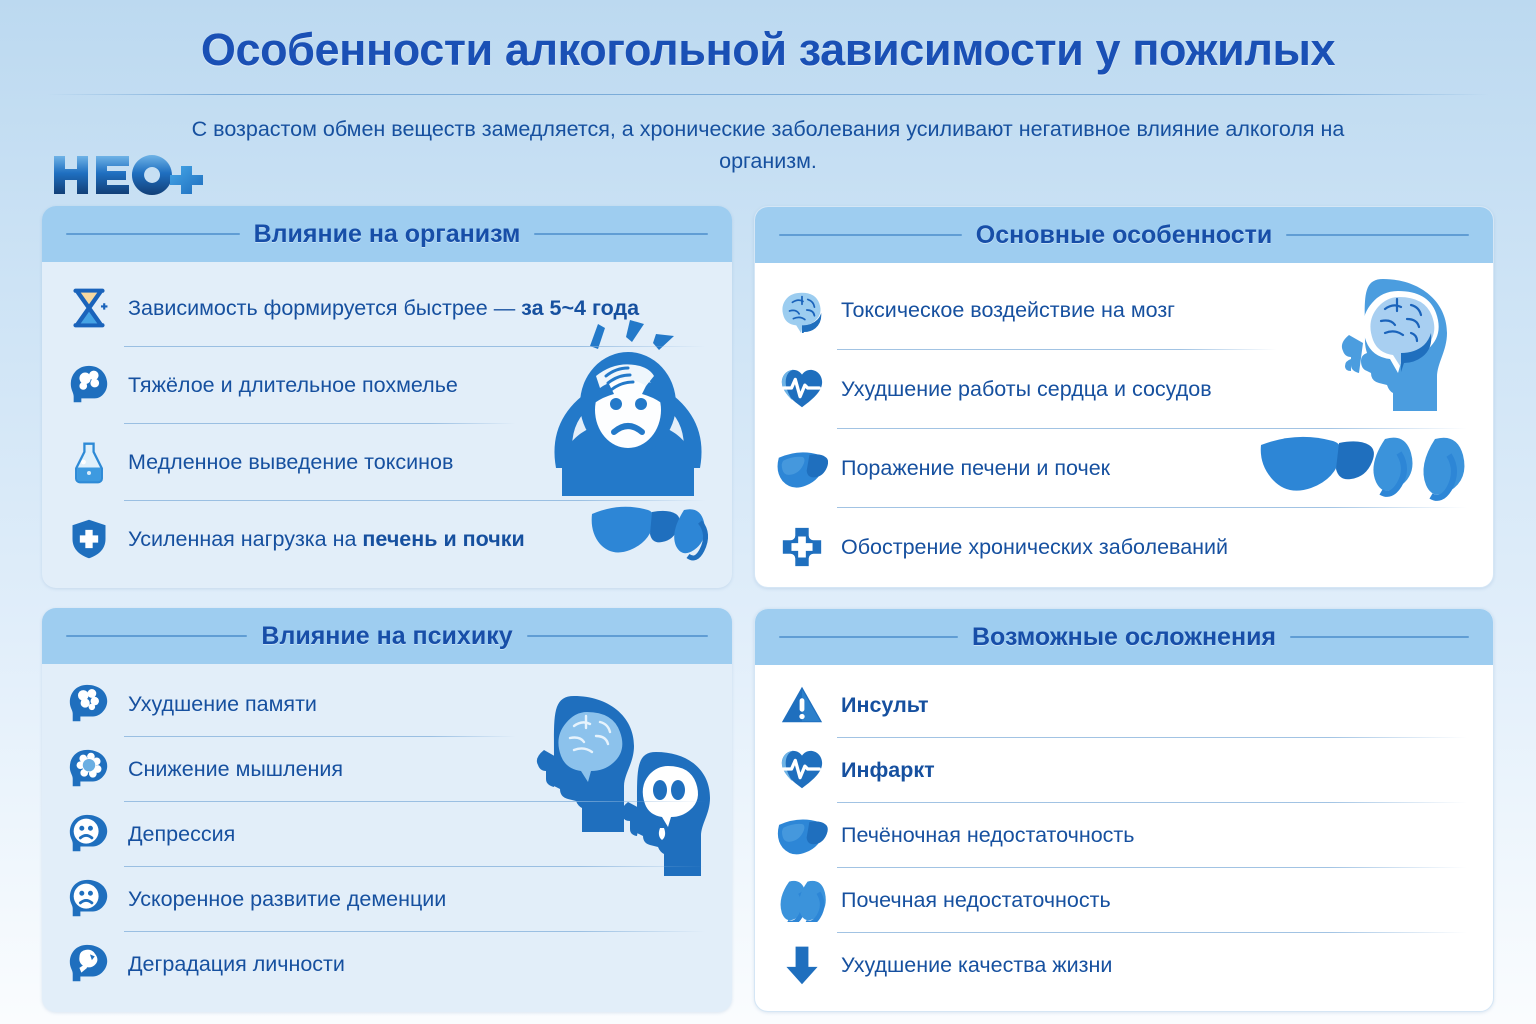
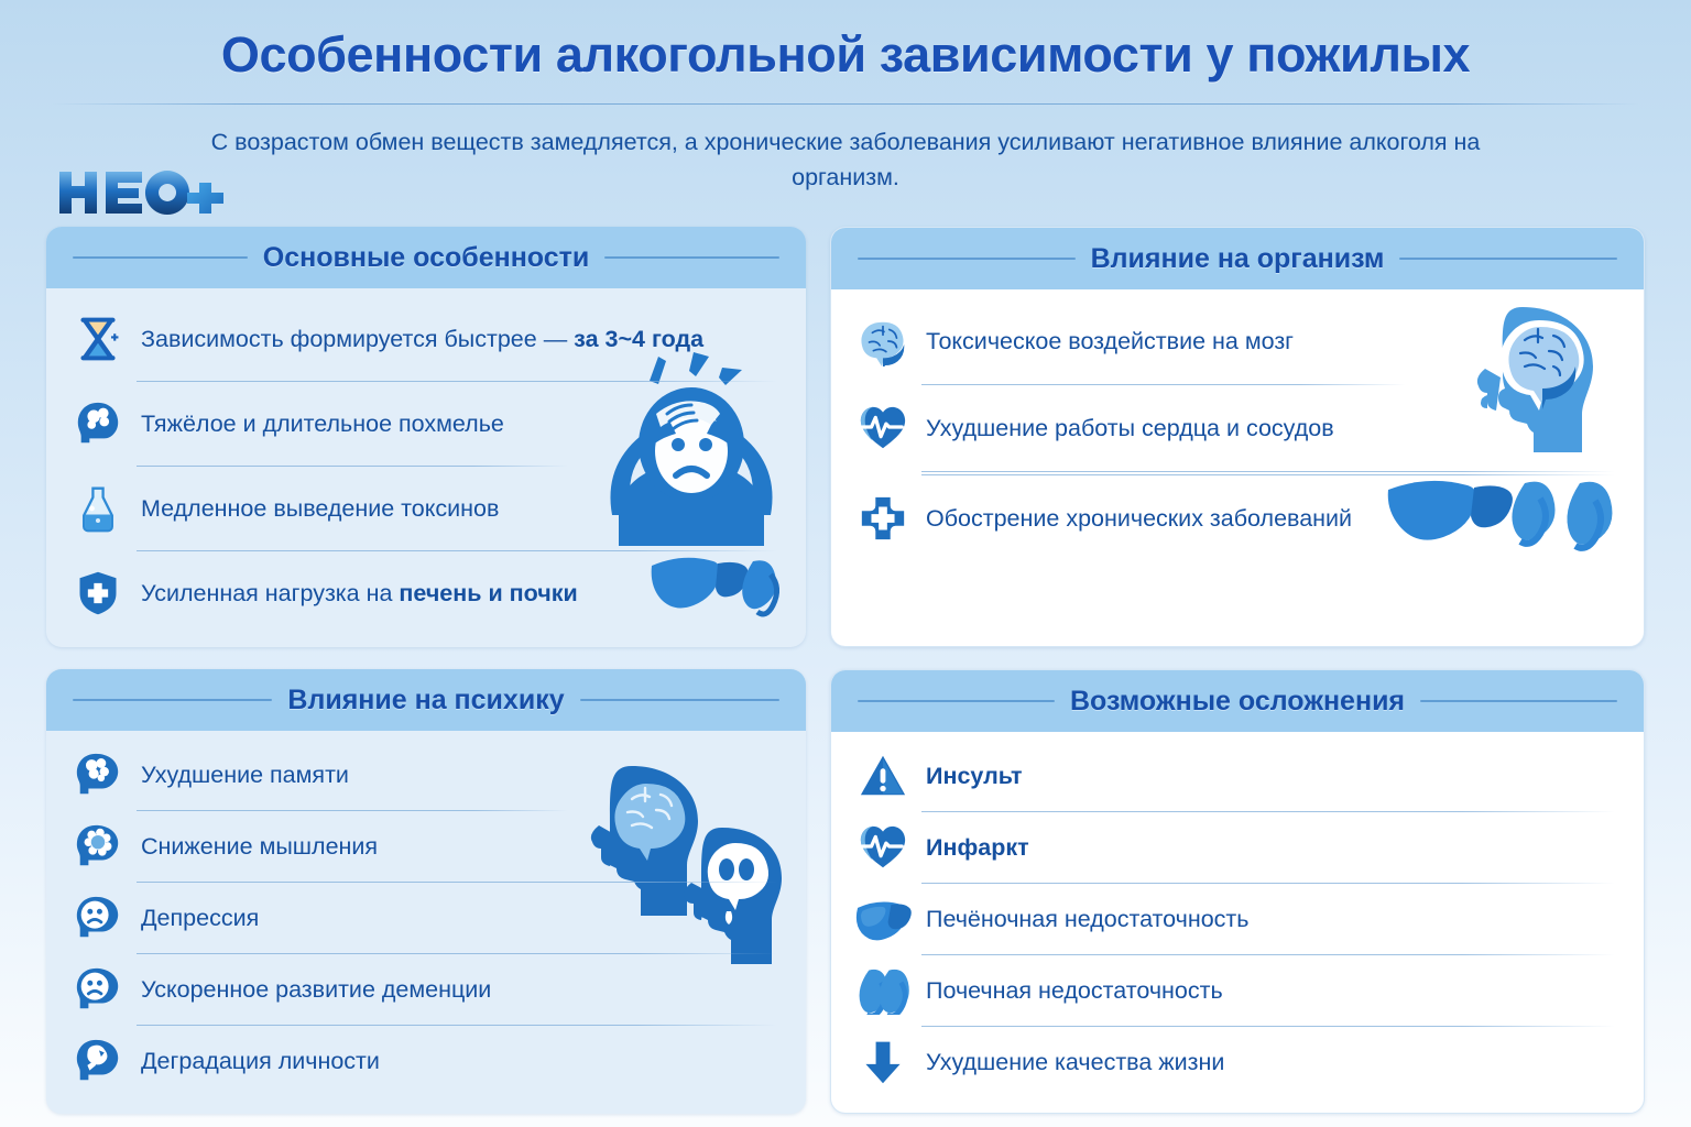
  Особенности алкогольной зависимости у пожилых
  С возрастом обмен веществ замедляется, а хронические заболевания усиливают негативное влияние алкоголя на организм.
- Влияние на организм
+ Основные особенности
- Зависимость формируется быстрее — за 5~4 года
+ Зависимость формируется быстрее — за 3~4 года
  Тяжёлое и длительное похмелье
  Медленное выведение токсинов
  Усиленная нагрузка на печень и почки
- Основные особенности
+ Влияние на организм
  Токсическое воздействие на мозг
  Ухудшение работы сердца и сосудов
- Поражение печени и почек
  Обострение хронических заболеваний
  Влияние на психику
  Ухудшение памяти
  Снижение мышления
  Депрессия
  Ускоренное развитие деменции
  Деградация личности
  Возможные осложнения
  Инсульт
  Инфаркт
  Печёночная недостаточность
  Почечная недостаточность
  Ухудшение качества жизни
